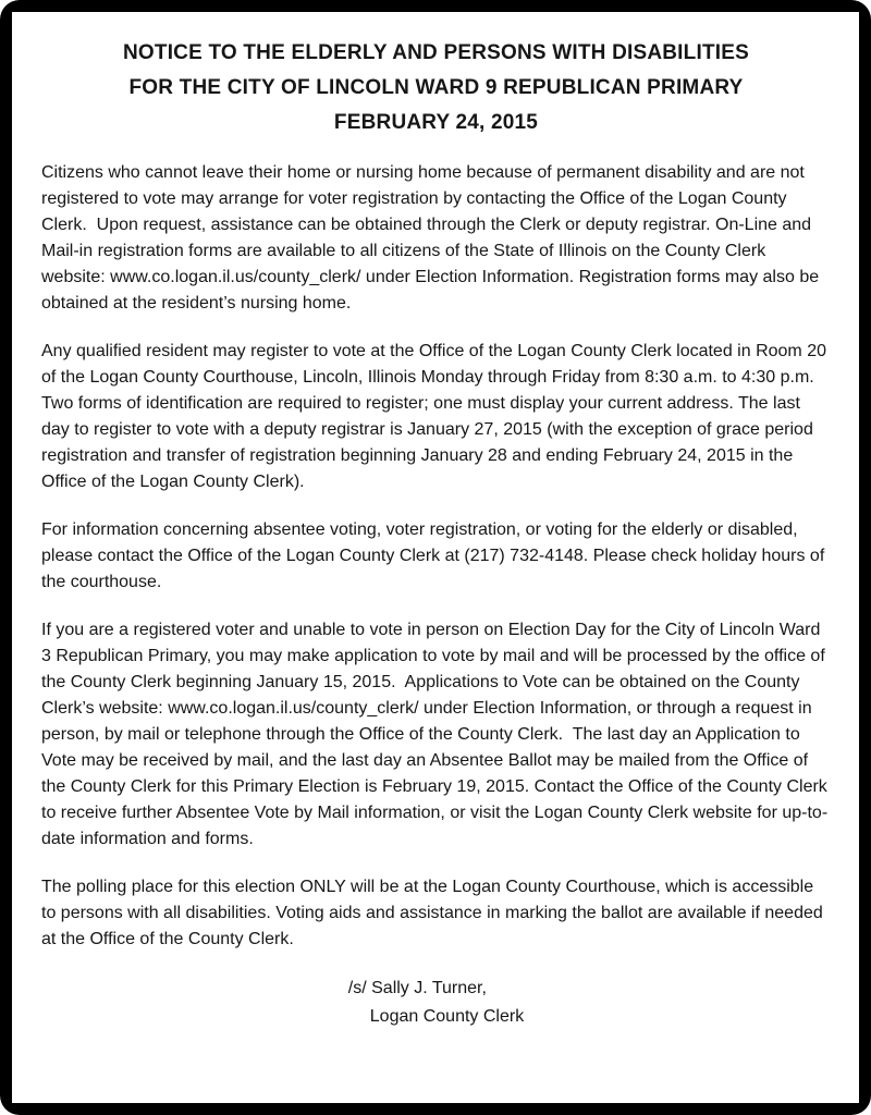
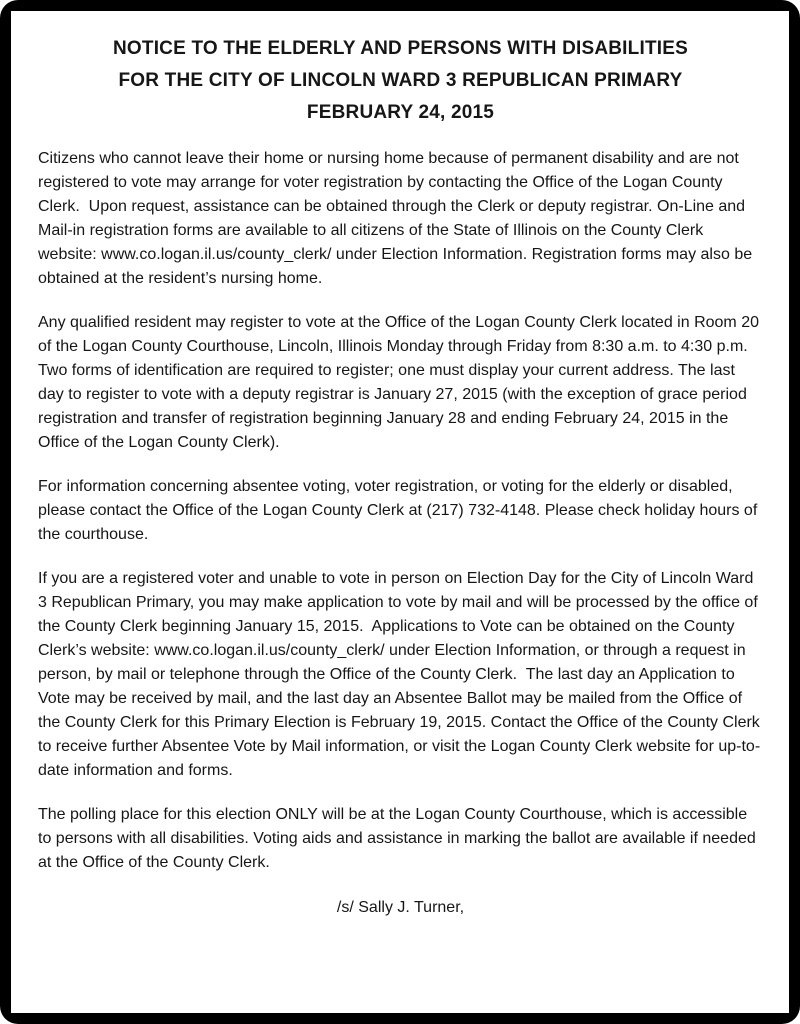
  NOTICE TO THE ELDERLY AND PERSONS WITH DISABILITIES
- FOR THE CITY OF LINCOLN WARD 9 REPUBLICAN PRIMARY
+ FOR THE CITY OF LINCOLN WARD 3 REPUBLICAN PRIMARY
  FEBRUARY 24, 2015
  Citizens who cannot leave their home or nursing home because of permanent disability and are not registered to vote may arrange for voter registration by contacting the Office of the Logan County Clerk. Upon request, assistance can be obtained through the Clerk or deputy registrar. On-Line and Mail-in registration forms are available to all citizens of the State of Illinois on the County Clerk website: www.co.logan.il.us/county_clerk/ under Election Information. Registration forms may also be obtained at the resident’s nursing home.
  Any qualified resident may register to vote at the Office of the Logan County Clerk located in Room 20 of the Logan County Courthouse, Lincoln, Illinois Monday through Friday from 8:30 a.m. to 4:30 p.m. Two forms of identification are required to register; one must display your current address. The last day to register to vote with a deputy registrar is January 27, 2015 (with the exception of grace period registration and transfer of registration beginning January 28 and ending February 24, 2015 in the Office of the Logan County Clerk).
  For information concerning absentee voting, voter registration, or voting for the elderly or disabled, please contact the Office of the Logan County Clerk at (217) 732-4148. Please check holiday hours of the courthouse.
  If you are a registered voter and unable to vote in person on Election Day for the City of Lincoln Ward 3 Republican Primary, you may make application to vote by mail and will be processed by the office of the County Clerk beginning January 15, 2015. Applications to Vote can be obtained on the County Clerk’s website: www.co.logan.il.us/county_clerk/ under Election Information, or through a request in person, by mail or telephone through the Office of the County Clerk. The last day an Application to Vote may be received by mail, and the last day an Absentee Ballot may be mailed from the Office of the County Clerk for this Primary Election is February 19, 2015. Contact the Office of the County Clerk to receive further Absentee Vote by Mail information, or visit the Logan County Clerk website for up-to-date information and forms.
  The polling place for this election ONLY will be at the Logan County Courthouse, which is accessible to persons with all disabilities. Voting aids and assistance in marking the ballot are available if needed at the Office of the County Clerk.
  /s/ Sally J. Turner,
- Logan County Clerk
